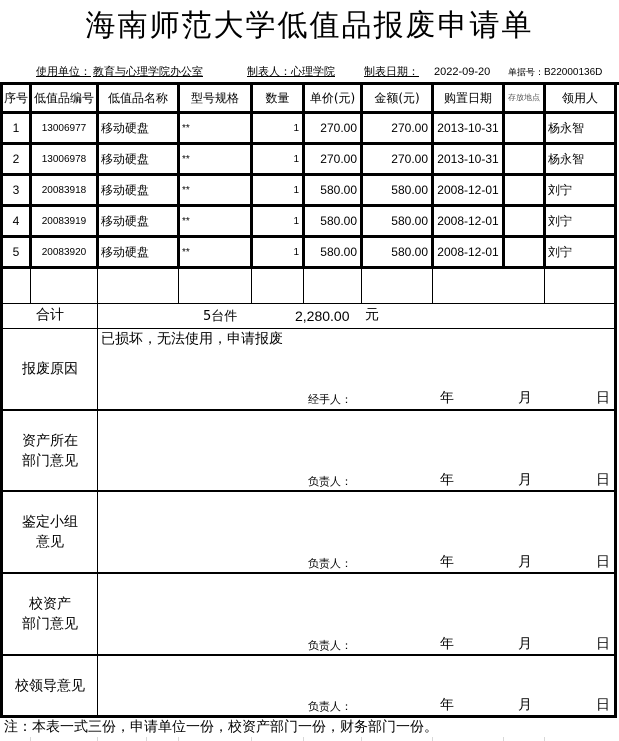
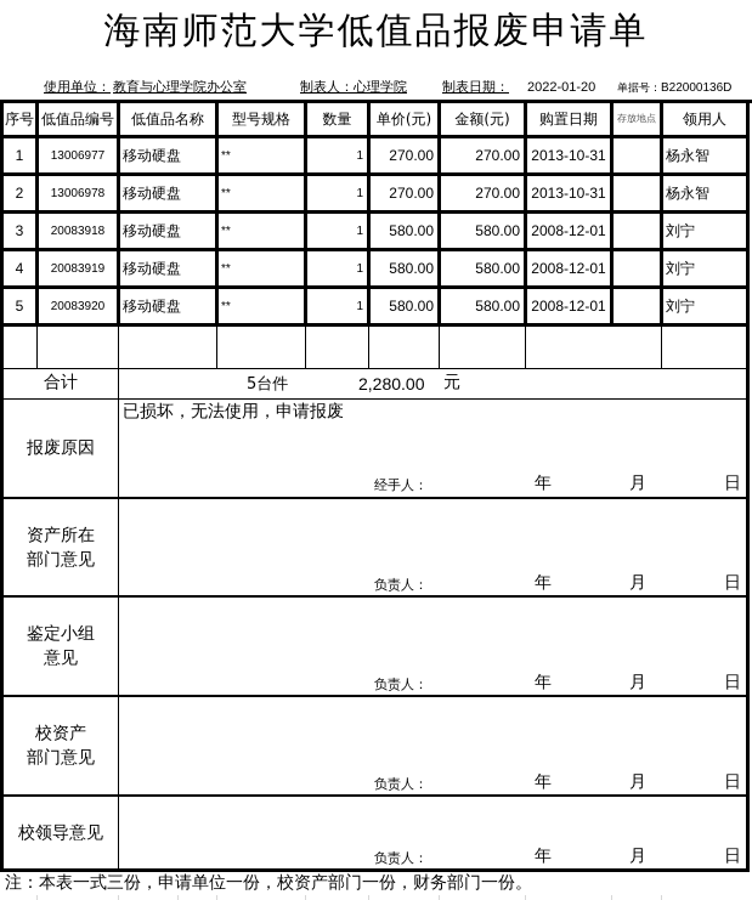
  海南师范大学低值品报废申请单
  使用单位： 教育与心理学院办公室
  制表人：心理学院
  制表日期：
- 2022-09-20
+ 2022-01-20
  单据号：B22000136D
  序号
  低值品编号
  低值品名称
  型号规格
  数量
  单价(元)
  金额(元)
  购置日期
  存放地点
  领用人
  1
  13006977
  移动硬盘
  **
  1
  270.00
  270.00
  2013-10-31
  杨永智
  2
  13006978
  移动硬盘
  **
  1
  270.00
  270.00
  2013-10-31
  杨永智
  3
  20083918
  移动硬盘
  **
  1
  580.00
  580.00
  2008-12-01
  刘宁
  4
  20083919
  移动硬盘
  **
  1
  580.00
  580.00
  2008-12-01
  刘宁
  5
  20083920
  移动硬盘
  **
  1
  580.00
  580.00
  2008-12-01
  刘宁
  合计
  5台件
  2,280.00
  元
  报废原因
  已损坏，无法使用，申请报废
  经手人：
  年
  月
  日
  资产所在
  部门意见
  负责人：
  年
  月
  日
  鉴定小组
  意见
  负责人：
  年
  月
  日
  校资产
  部门意见
  负责人：
  年
  月
  日
  校领导意见
  负责人：
  年
  月
  日
  注：本表一式三份，申请单位一份，校资产部门一份，财务部门一份。
